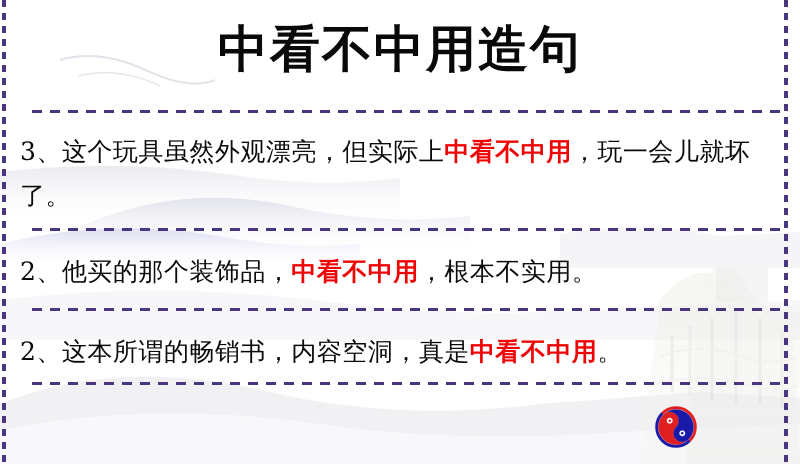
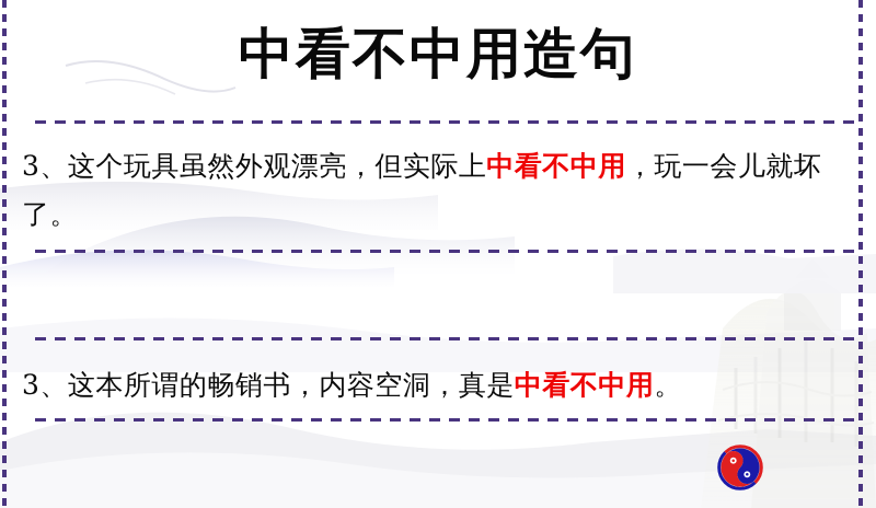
  中看不中用造句
  3、这个玩具虽然外观漂亮，但实际上中看不中用，玩一会儿就坏了。
- 2、他买的那个装饰品，中看不中用，根本不实用。
- 2、这本所谓的畅销书，内容空洞，真是中看不中用。
+ 3、这本所谓的畅销书，内容空洞，真是中看不中用。
